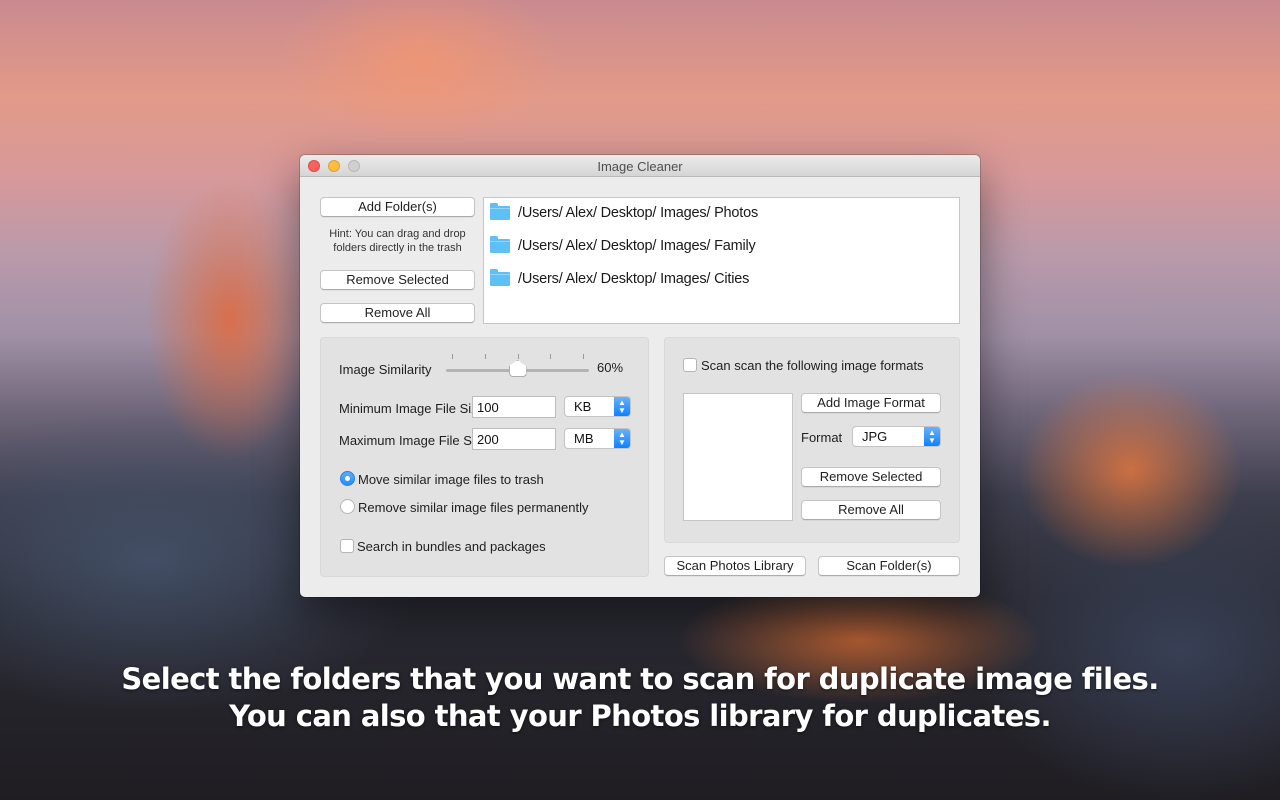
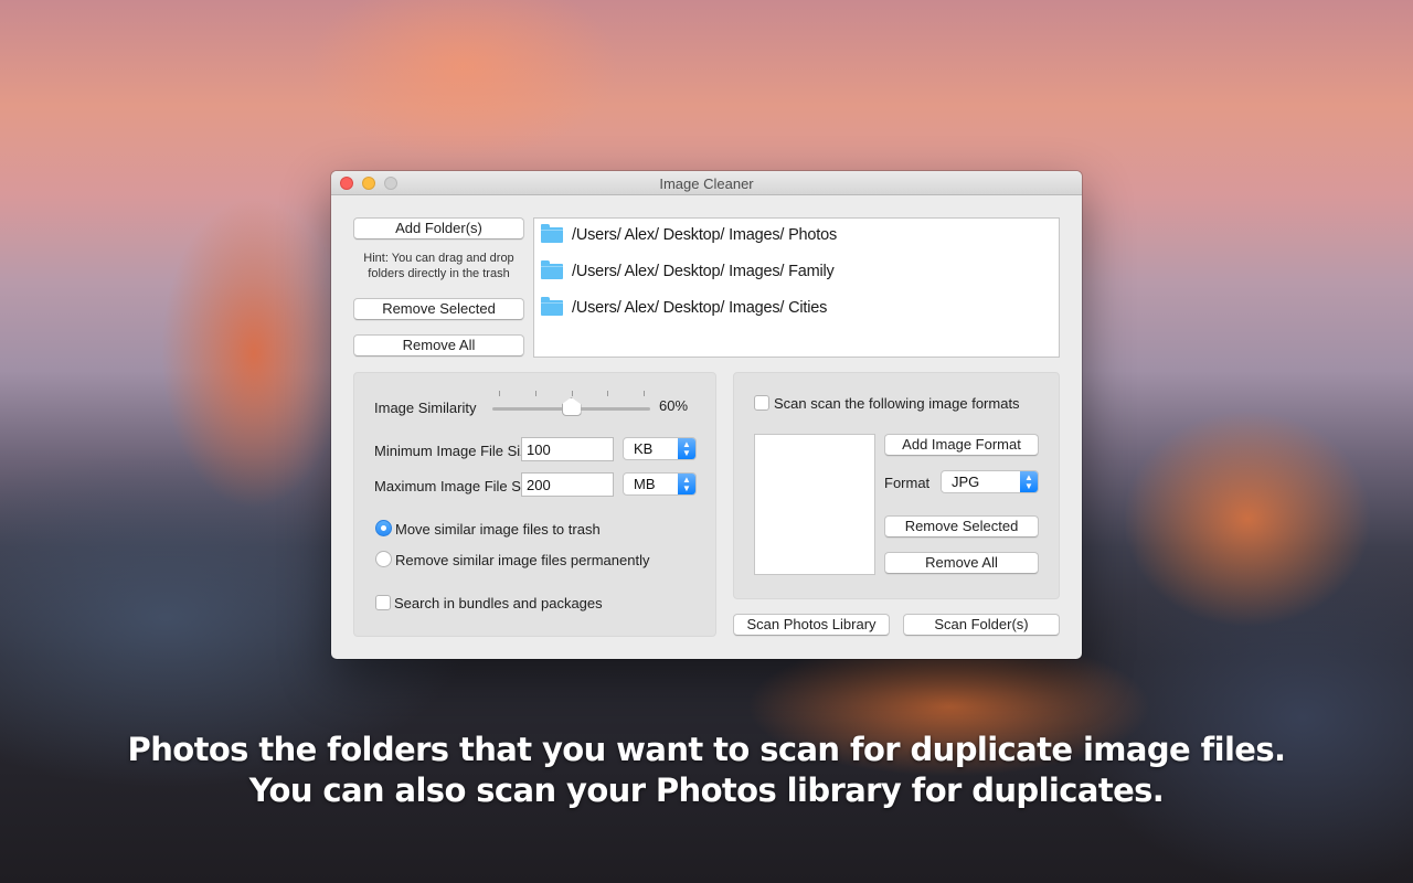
  Image Cleaner
  Add Folder(s)
  Hint: You can drag and drop folders directly in the trash
  Remove Selected
  Remove All
  /Users/ Alex/ Desktop/ Images/ Photos
  /Users/ Alex/ Desktop/ Images/ Family
  /Users/ Alex/ Desktop/ Images/ Cities
  Image Similarity
  60%
  Minimum Image File Si
  100
  KB
  ▲
  ▼
  Maximum Image File S
  200
  MB
  ▲
  ▼
  Move similar image files to trash
  Remove similar image files permanently
  Search in bundles and packages
  Scan scan the following image formats
  Add Image Format
  Format
  JPG
  ▲
  ▼
  Remove Selected
  Remove All
  Scan Photos Library
  Scan Folder(s)
- Select the folders that you want to scan for duplicate image files.
+ Photos the folders that you want to scan for duplicate image files.
- You can also that your Photos library for duplicates.
+ You can also scan your Photos library for duplicates.
